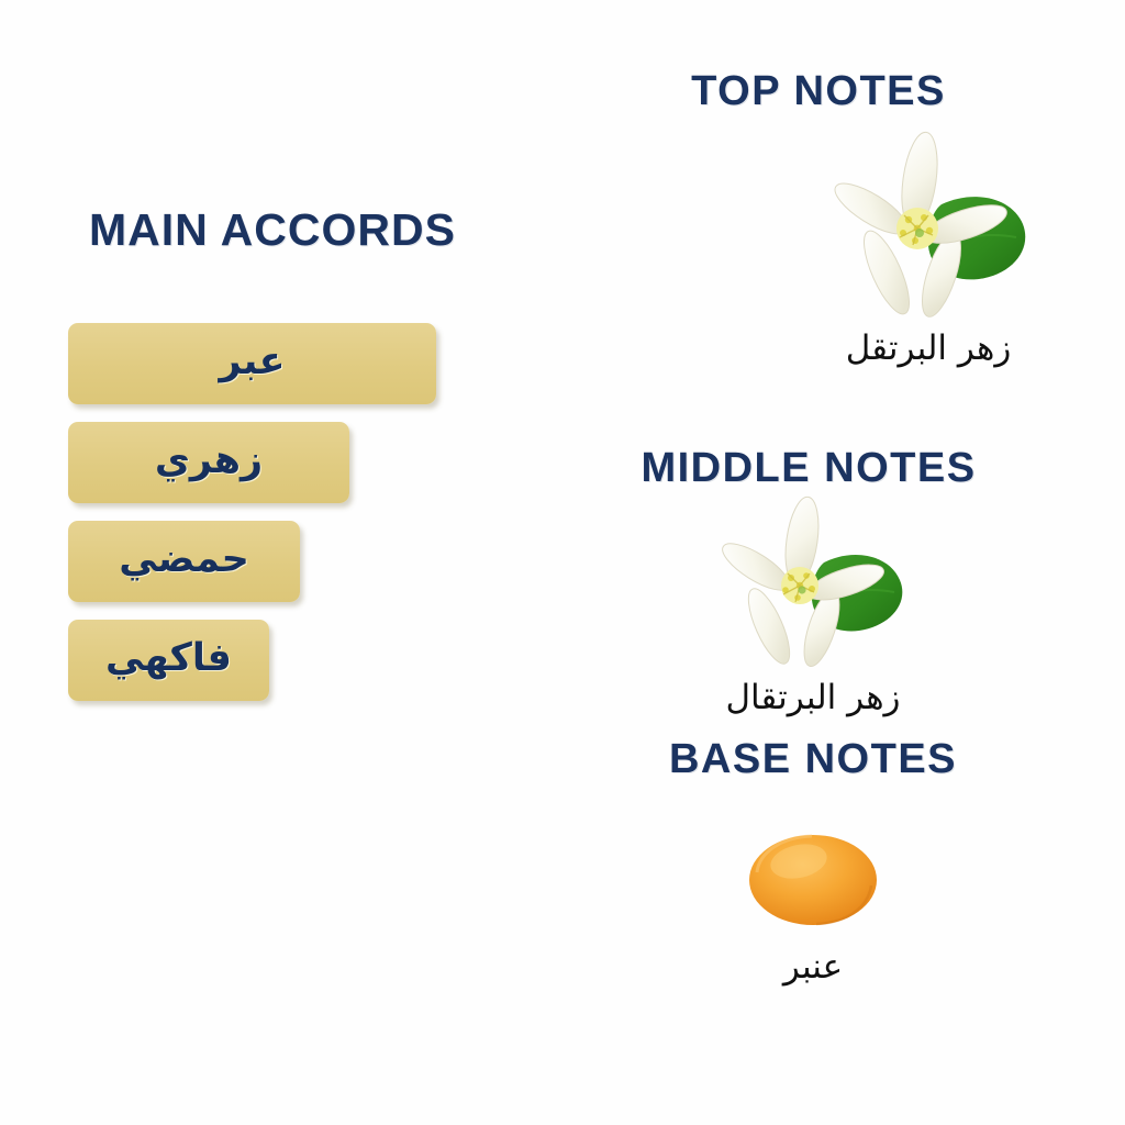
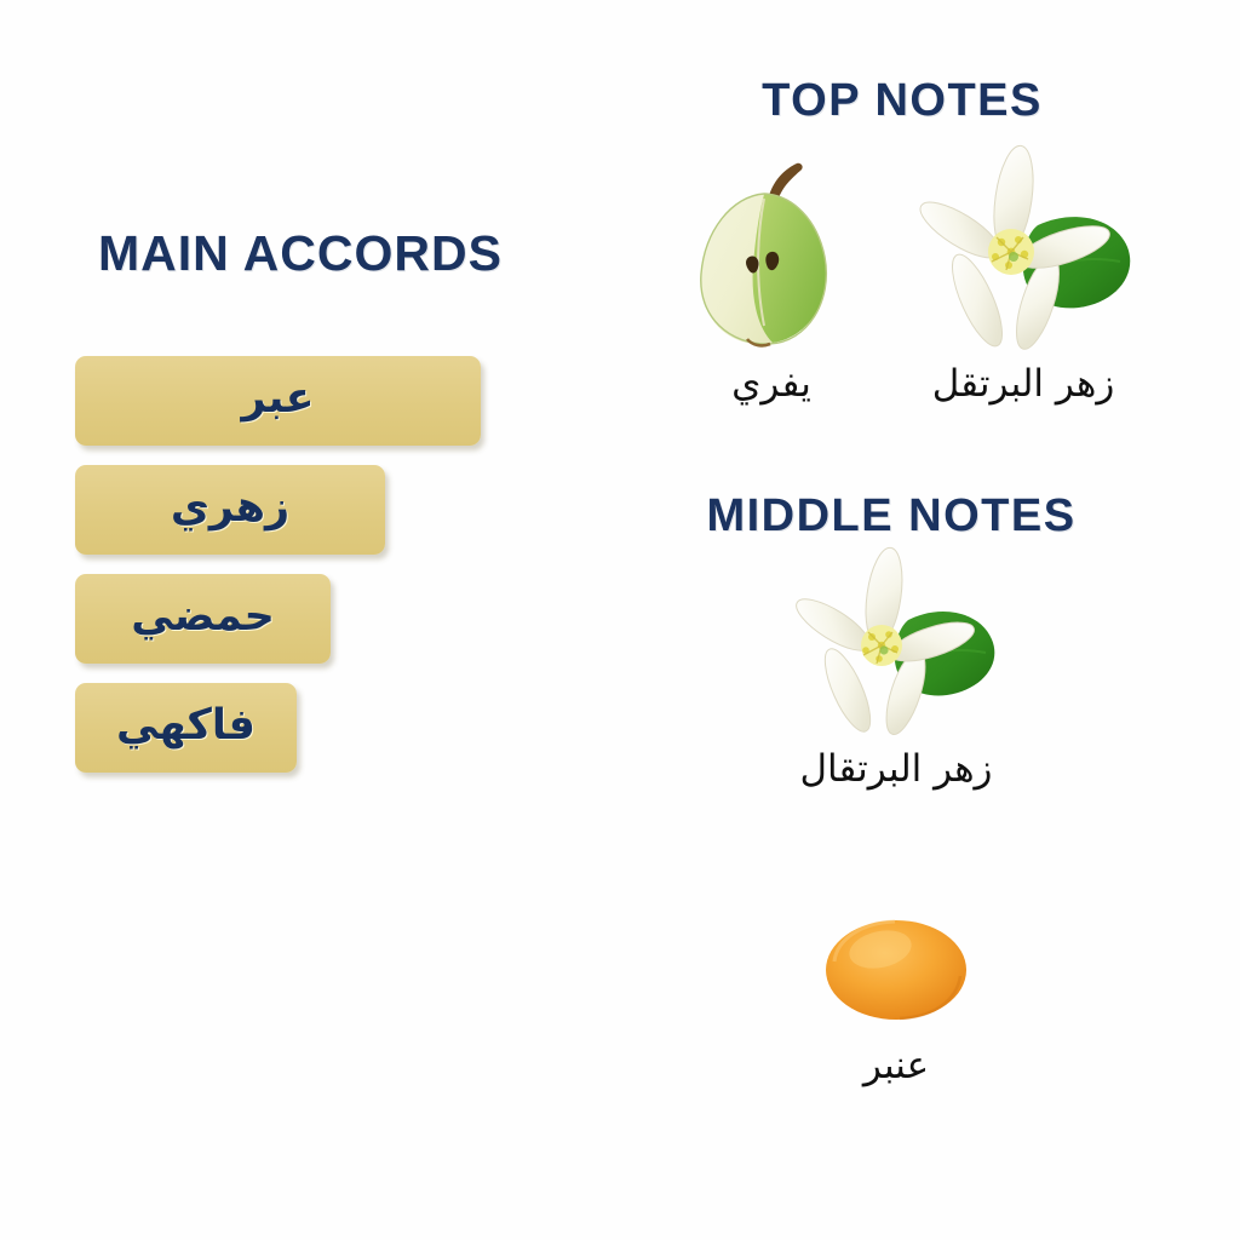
  MAIN ACCORDS
  عبر
  زهري
  حمضي
  فاكهي
  TOP NOTES
+ يفري
  زهر البرتقل
  MIDDLE NOTES
  زهر البرتقال
- BASE NOTES
  عنبر
